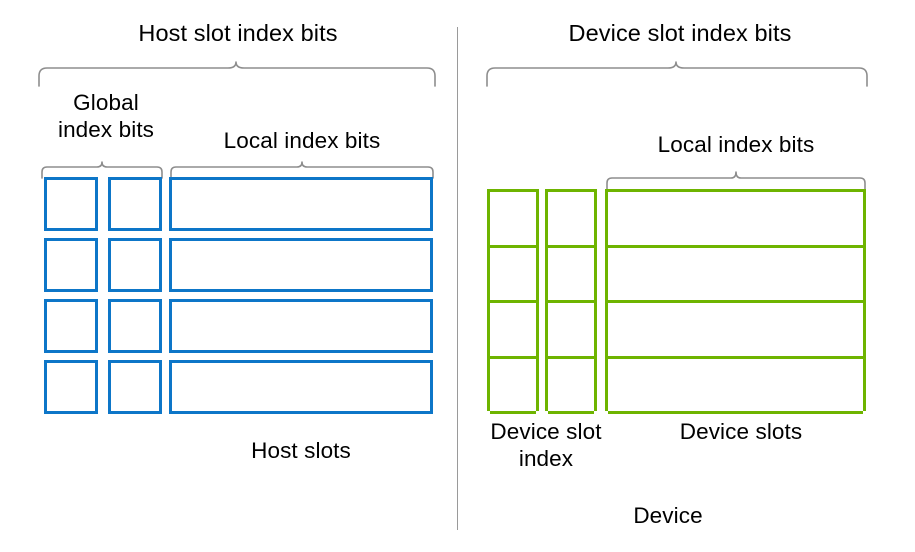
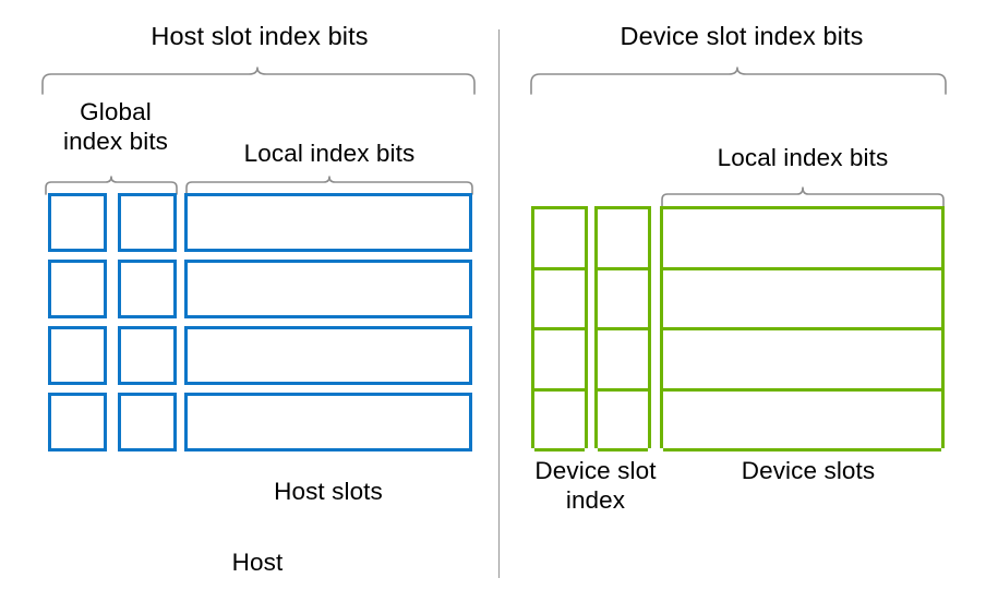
  Host slot index bits
  Global
  index bits
  Local index bits
  Host slots
+ Host
  Device slot index bits
  Local index bits
  Device slot
  index
  Device slots
- Device
